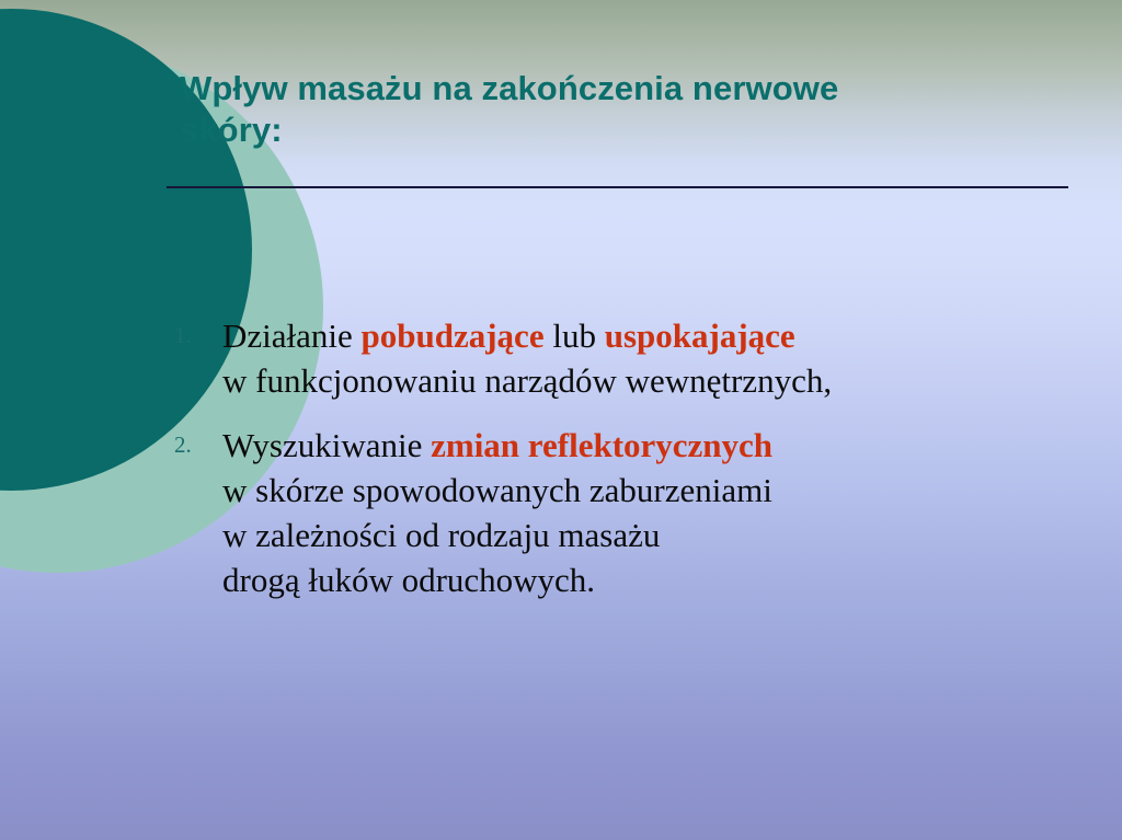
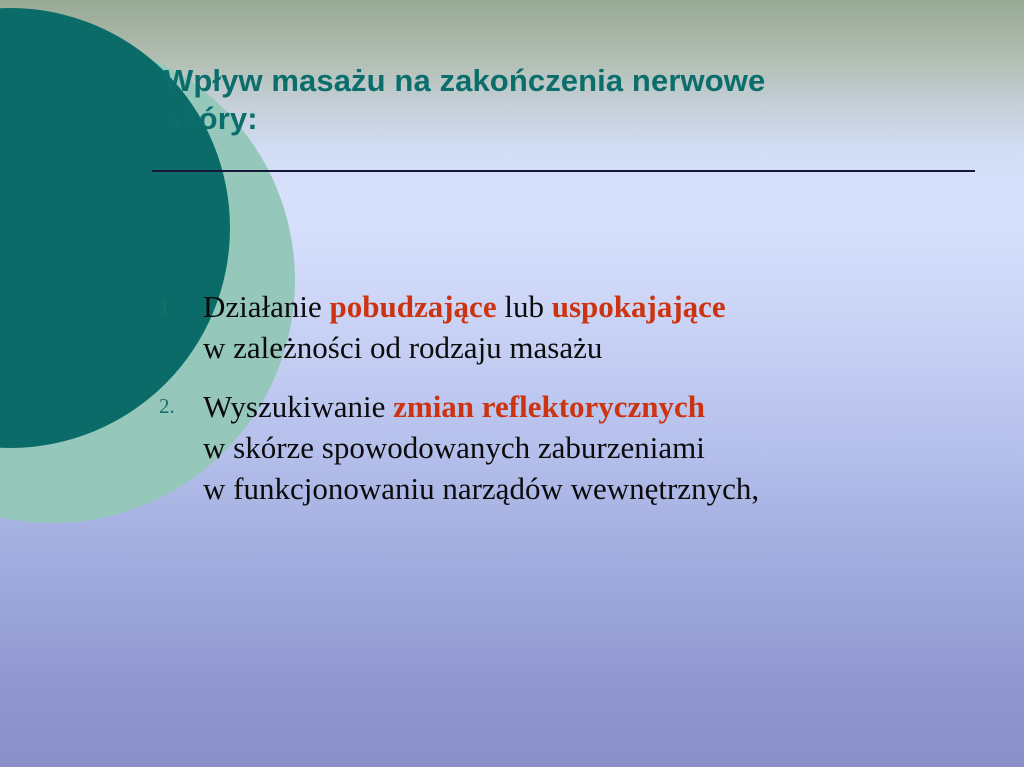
  Wpływ masażu na zakończenia nerwowe
  skóry:
  Działanie pobudzające lub uspokajające
- w funkcjonowaniu narządów wewnętrznych,
+ w zależności od rodzaju masażu
  2.
  Wyszukiwanie zmian reflektorycznych
  w skórze spowodowanych zaburzeniami
- w zależności od rodzaju masażu
+ w funkcjonowaniu narządów wewnętrznych,
- drogą łuków odruchowych.
